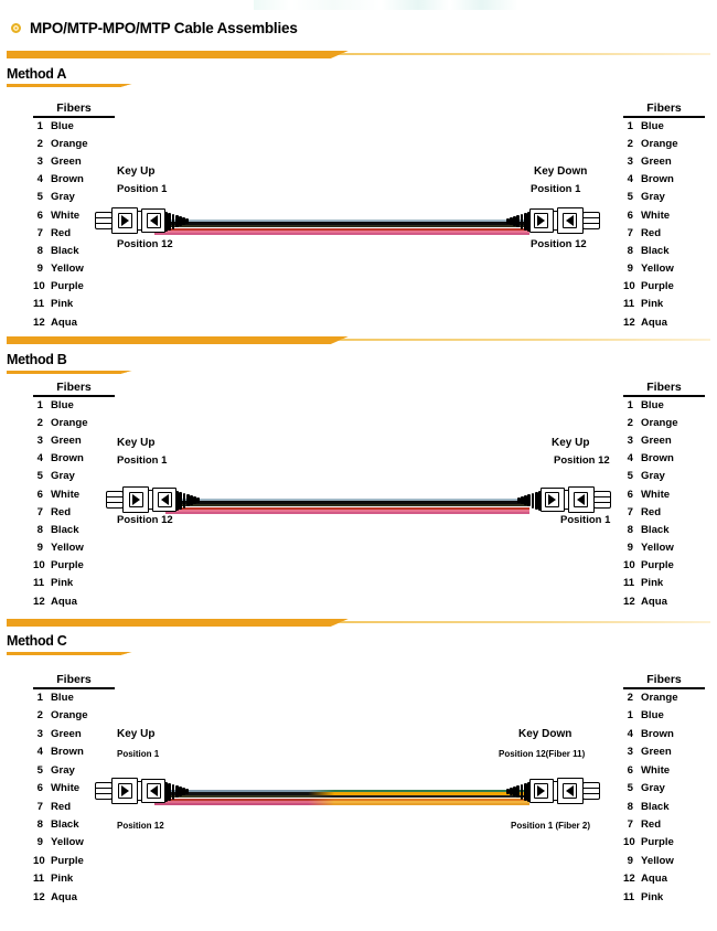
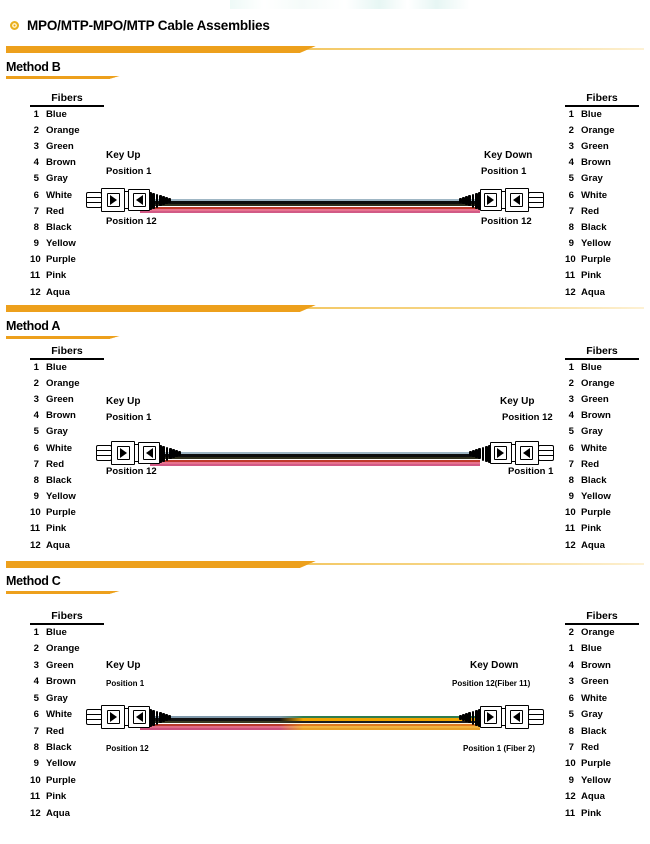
  MPO/MTP-MPO/MTP Cable Assemblies
- Method A
+ Method B
  Fibers
  1
  Blue
  2
  Orange
  3
  Green
  4
  Brown
  5
  Gray
  6
  White
  7
  Red
  8
  Black
  9
  Yellow
  10
  Purple
  11
  Pink
  12
  Aqua
  Fibers
  1
  Blue
  2
  Orange
  3
  Green
  4
  Brown
  5
  Gray
  6
  White
  7
  Red
  8
  Black
  9
  Yellow
  10
  Purple
  11
  Pink
  12
  Aqua
  Key Up
  Position 1
  Position 12
  Key Down
  Position 1
  Position 12
- Method B
+ Method A
  Fibers
  1
  Blue
  2
  Orange
  3
  Green
  4
  Brown
  5
  Gray
  6
  White
  7
  Red
  8
  Black
  9
  Yellow
  10
  Purple
  11
  Pink
  12
  Aqua
  Fibers
  1
  Blue
  2
  Orange
  3
  Green
  4
  Brown
  5
  Gray
  6
  White
  7
  Red
  8
  Black
  9
  Yellow
  10
  Purple
  11
  Pink
  12
  Aqua
  Key Up
  Position 1
  Position 12
  Key Up
  Position 12
  Position 1
  Method C
  Fibers
  1
  Blue
  2
  Orange
  3
  Green
  4
  Brown
  5
  Gray
  6
  White
  7
  Red
  8
  Black
  9
  Yellow
  10
  Purple
  11
  Pink
  12
  Aqua
  Fibers
  2
  Orange
  1
  Blue
  4
  Brown
  3
  Green
  6
  White
  5
  Gray
  8
  Black
  7
  Red
  10
  Purple
  9
  Yellow
  12
  Aqua
  11
  Pink
  Key Up
  Position 1
  Position 12
  Key Down
  Position 12(Fiber 11)
  Position 1 (Fiber 2)
